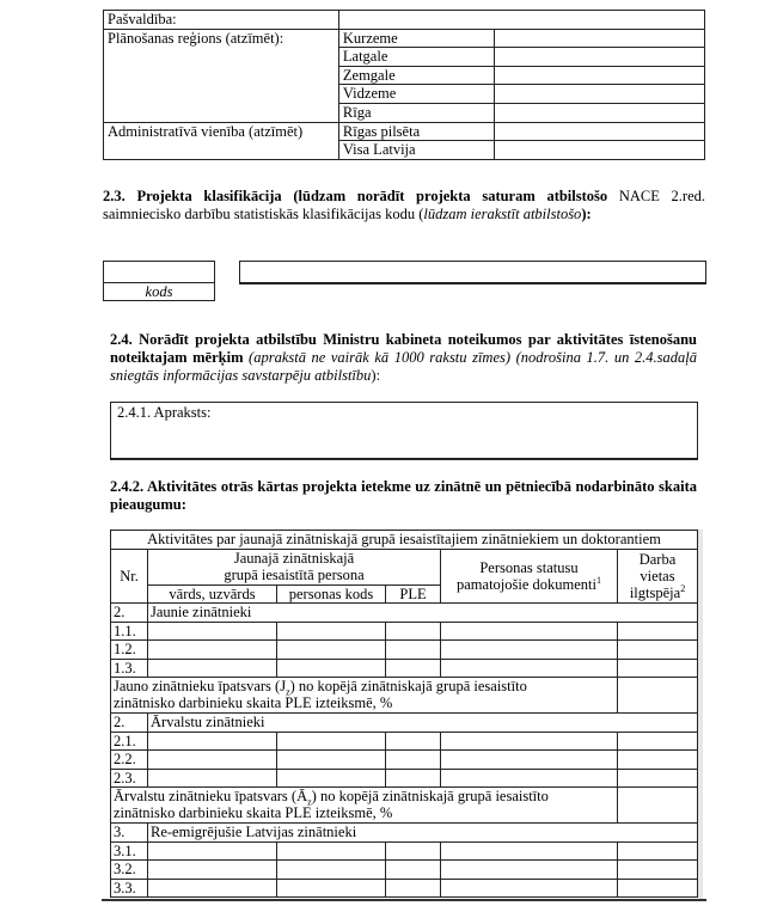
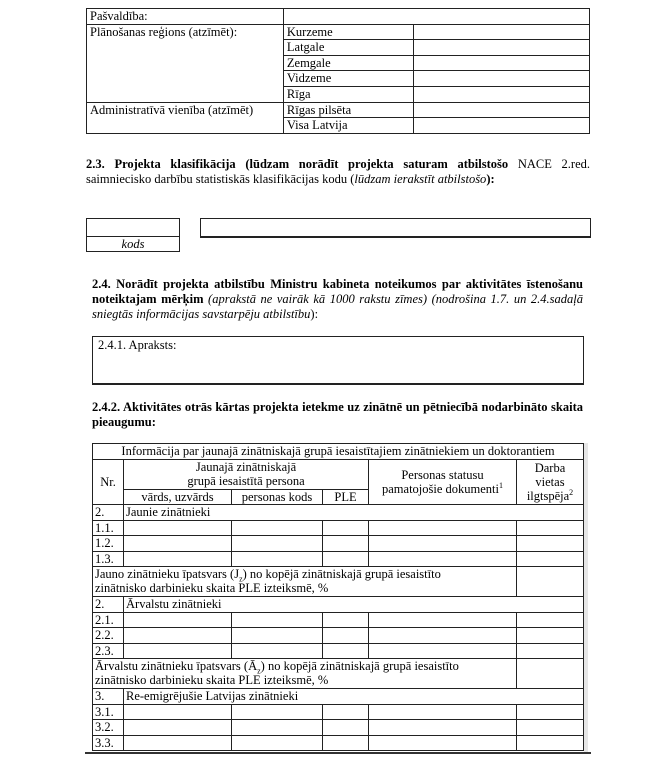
  Pašvaldība:
  Plānošanas reģions (atzīmēt):	Kurzeme
  Latgale
  Zemgale
  Vidzeme
  Rīga
  Administratīvā vienība (atzīmēt)	Rīgas pilsēta
  Visa Latvija
  2.3. Projekta klasifikācija (lūdzam norādīt projekta saturam atbilstošo NACE 2.red. saimniecisko darbību statistiskās klasifikācijas kodu (lūdzam ierakstīt atbilstošo):
  kods
  2.4. Norādīt projekta atbilstību Ministru kabineta noteikumos par aktivitātes īstenošanu noteiktajam mērķim (aprakstā ne vairāk kā 1000 rakstu zīmes) (nodrošina 1.7. un 2.4.sadaļā sniegtās informācijas savstarpēju atbilstību):
  2.4.1. Apraksts:
  2.4.2. Aktivitātes otrās kārtas projekta ietekme uz zinātnē un pētniecībā nodarbināto skaita pieaugumu:
- Aktivitātes par jaunajā zinātniskajā grupā iesaistītajiem zinātniekiem un doktorantiem
+ Informācija par jaunajā zinātniskajā grupā iesaistītajiem zinātniekiem un doktorantiem
  Nr.	Jaunajā zinātniskajā grupā iesaistītā persona	Personas statusu pamatojošie dokumenti1	Darba vietas ilgtspēja2
  vārds, uzvārds	personas kods	PLE
  2.	Jaunie zinātnieki
  1.1.
  1.2.
  1.3.
  Jauno zinātnieku īpatsvars (Jz) no kopējā zinātniskajā grupā iesaistītozinātnisko darbinieku skaita PLE izteiksmē, %
  2.	Ārvalstu zinātnieki
  2.1.
  2.2.
  2.3.
  Ārvalstu zinātnieku īpatsvars (Āz) no kopējā zinātniskajā grupā iesaistītozinātnisko darbinieku skaita PLE izteiksmē, %
  3.	Re-emigrējušie Latvijas zinātnieki
  3.1.
  3.2.
  3.3.
